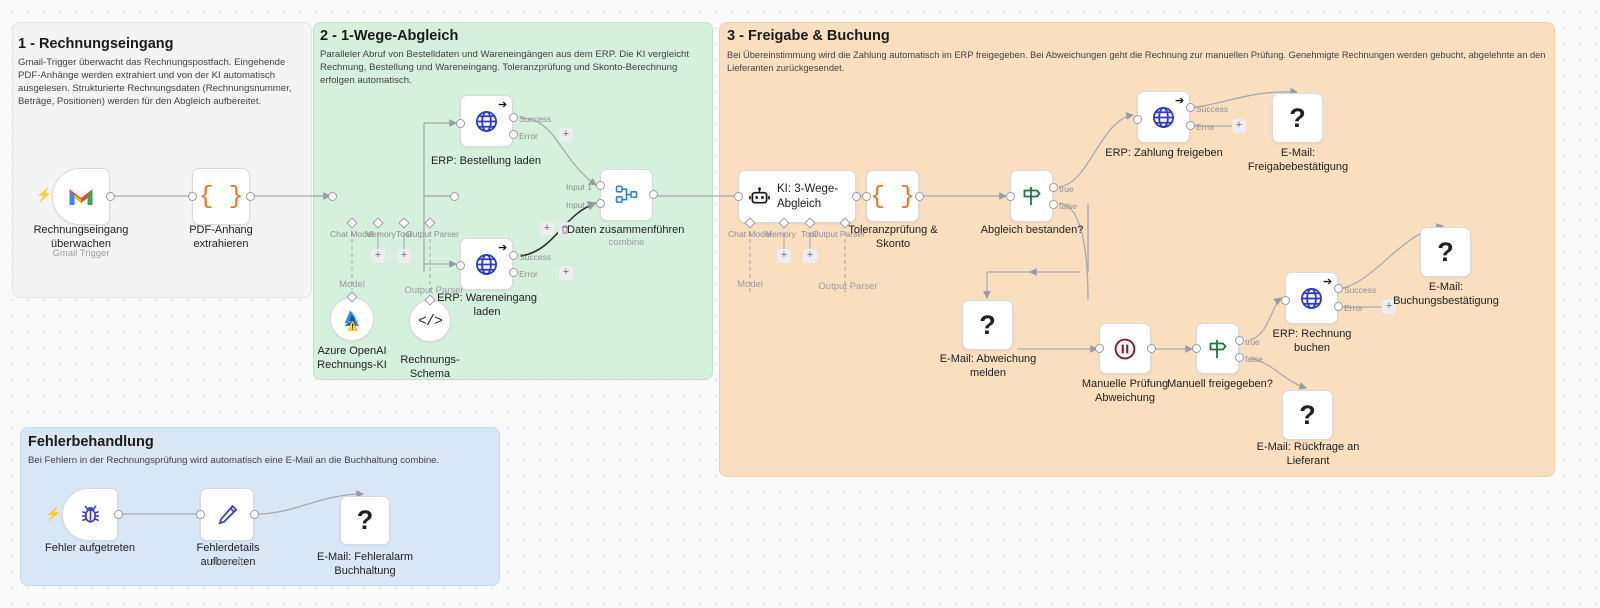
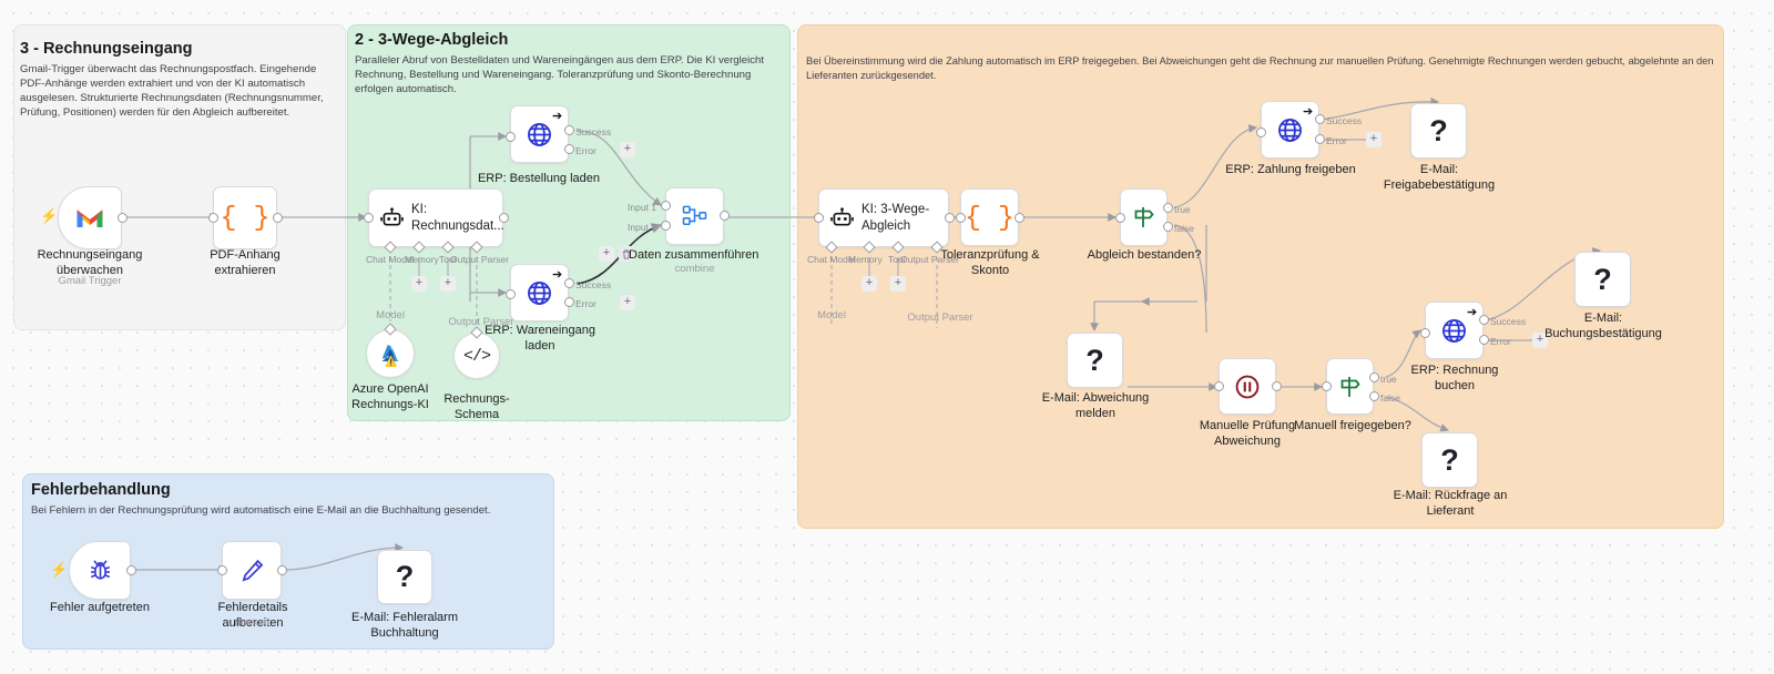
- 1 - Rechnungseingang
+ 3 - Rechnungseingang
- Gmail-Trigger überwacht das Rechnungspostfach. Eingehende PDF-Anhänge werden extrahiert und von der KI automatisch ausgelesen. Strukturierte Rechnungsdaten (Rechnungsnummer, Beträge, Positionen) werden für den Abgleich aufbereitet.
+ Gmail-Trigger überwacht das Rechnungspostfach. Eingehende PDF-Anhänge werden extrahiert und von der KI automatisch ausgelesen. Strukturierte Rechnungsdaten (Rechnungsnummer, Prüfung, Positionen) werden für den Abgleich aufbereitet.
- 2 - 1-Wege-Abgleich
+ 2 - 3-Wege-Abgleich
  Paralleler Abruf von Bestelldaten und Wareneingängen aus dem ERP. Die KI vergleicht Rechnung, Bestellung und Wareneingang. Toleranzprüfung und Skonto-Berechnung erfolgen automatisch.
- 3 - Freigabe & Buchung
  Bei Übereinstimmung wird die Zahlung automatisch im ERP freigegeben. Bei Abweichungen geht die Rechnung zur manuellen Prüfung. Genehmigte Rechnungen werden gebucht, abgelehnte an den Lieferanten zurückgesendet.
  Fehlerbehandlung
- Bei Fehlern in der Rechnungsprüfung wird automatisch eine E-Mail an die Buchhaltung combine.
+ Bei Fehlern in der Rechnungsprüfung wird automatisch eine E-Mail an die Buchhaltung gesendet.
  ⚡
  Rechnungseingang
  überwachen
  Gmail Trigger
  { }
  PDF-Anhang extrahieren
+ KI:
+ Rechnungsdat...
  Chat Model
  Memory
  Tool
  Output Parser
  +
  +
  Model
  Output Parser
  ➔
  Success
  Error
  +
  ERP: Bestellung laden
  ➔
  Success
  Error
  +
  ERP: Wareneingang
  laden
  Input 1
  Input 2
  +
  Daten zusammenführen
  combine
  ⚠️
  Azure OpenAI
  Rechnungs-KI
  </>
  Rechnungs-Schema
  KI: 3-Wege-
  Abgleich
  Chat Model
  Memory
  Tool
  Output Parser
  +
  +
  Model
  Output Parser
  { }
  Toleranzprüfung &
  Skonto
  true
  false
  Abgleich bestanden?
  ➔
  Success
  Error
  +
  ERP: Zahlung freigeben
  ?
  E-Mail:
  Freigabebestätigung
  ?
  E-Mail: Abweichung
  melden
  Manuelle Prüfung
  Abweichung
  true
  false
  Manuell freigegeben?
  ➔
  Success
  Error
  +
  ERP: Rechnung buchen
  ?
  E-Mail:
  Buchungsbestätigung
  ?
  E-Mail: Rückfrage an
  Lieferant
  ⚡
  Fehler aufgetreten
  Fehlerdetails aufbereiten
  manual
  ?
  E-Mail: Fehleralarm
  Buchhaltung
